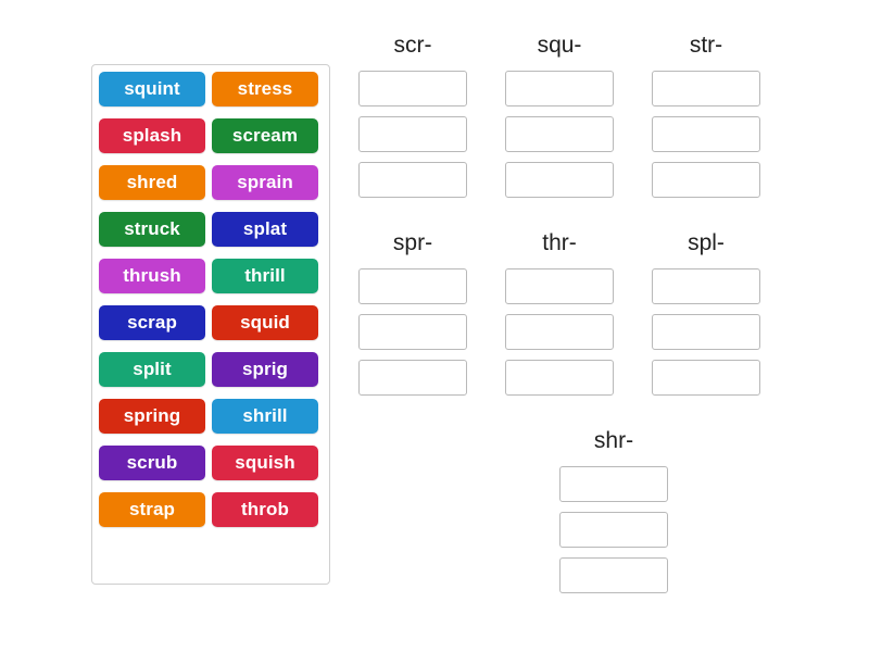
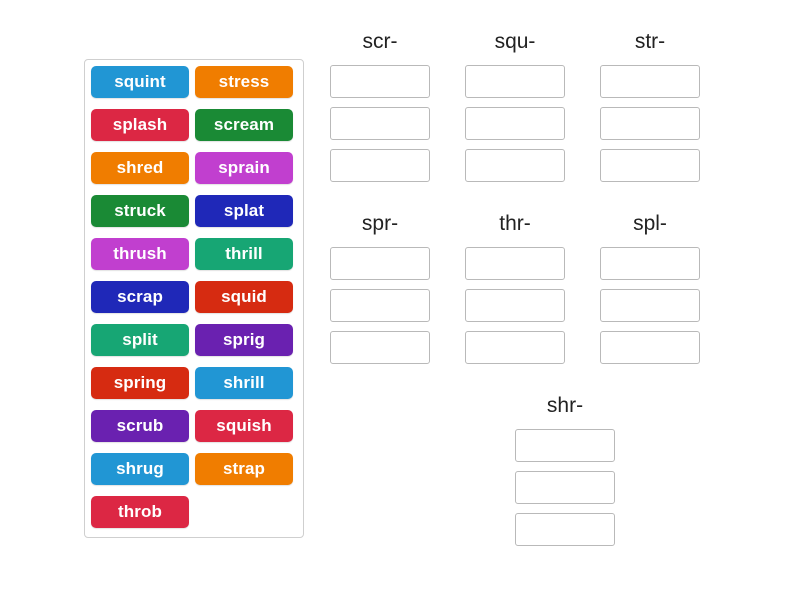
  squint
  stress
  splash
  scream
  shred
  sprain
  struck
  splat
  thrush
  thrill
  scrap
  squid
  split
  sprig
  spring
  shrill
  scrub
  squish
+ shrug
  strap
  throb
  scr-
  squ-
  str-
  spr-
  thr-
  spl-
  shr-
